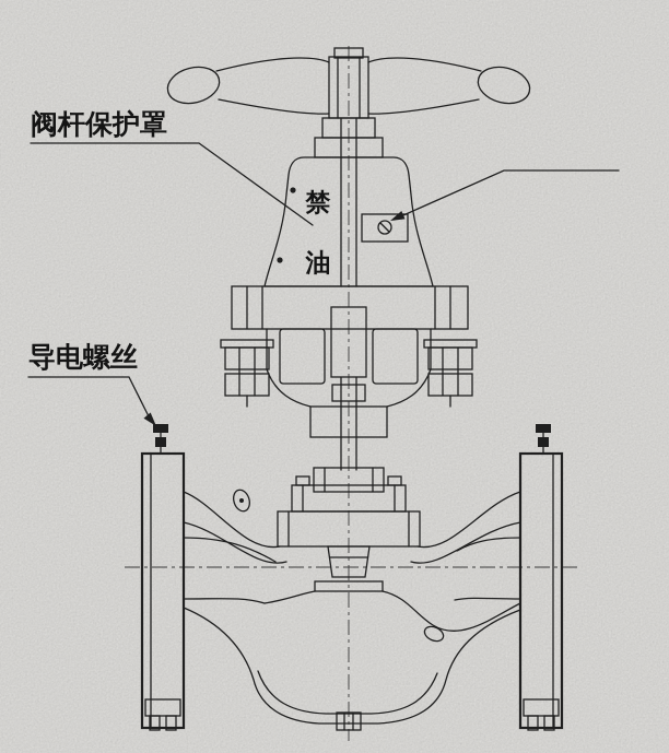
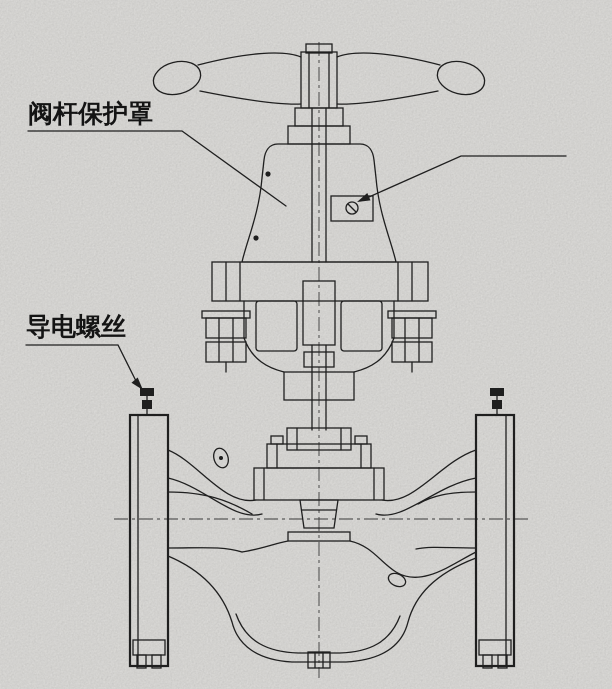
- 禁
- 油
  阀杆保护罩
  导电螺丝
